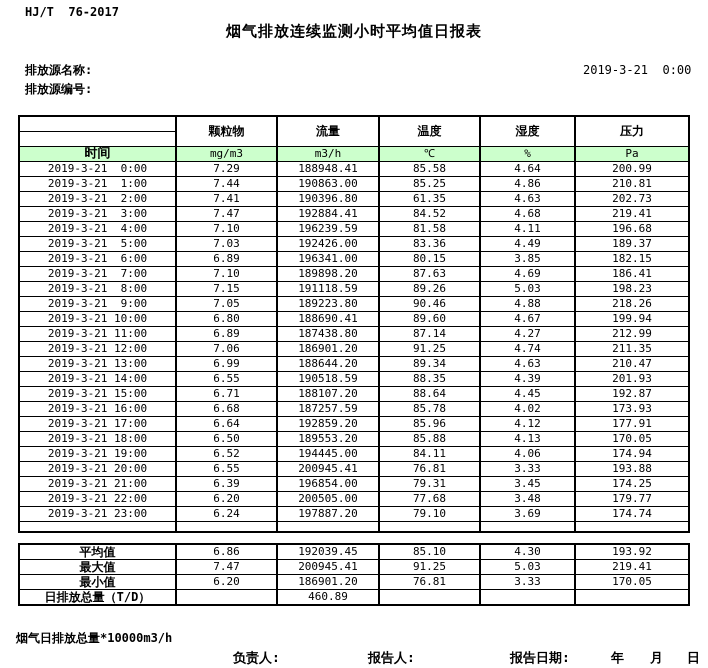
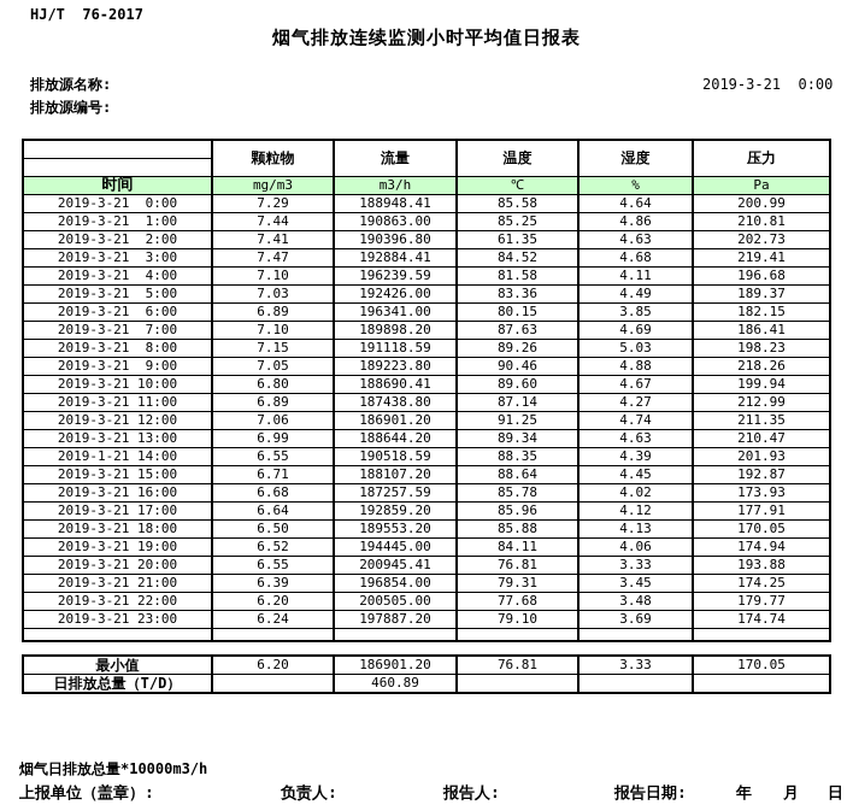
  HJ/T 76-2017
  烟气排放连续监测小时平均值日报表
  排放源名称:
  排放源编号:
  2019-3-21 0:00
  	颗粒物	流量	温度	湿度	压力
  时间	mg/m3	m3/h	℃	%	Pa
  2019-3-21 0:00	7.29	188948.41	85.58	4.64	200.99
  2019-3-21 1:00	7.44	190863.00	85.25	4.86	210.81
  2019-3-21 2:00	7.41	190396.80	61.35	4.63	202.73
  2019-3-21 3:00	7.47	192884.41	84.52	4.68	219.41
  2019-3-21 4:00	7.10	196239.59	81.58	4.11	196.68
  2019-3-21 5:00	7.03	192426.00	83.36	4.49	189.37
  2019-3-21 6:00	6.89	196341.00	80.15	3.85	182.15
  2019-3-21 7:00	7.10	189898.20	87.63	4.69	186.41
  2019-3-21 8:00	7.15	191118.59	89.26	5.03	198.23
  2019-3-21 9:00	7.05	189223.80	90.46	4.88	218.26
  2019-3-21 10:00	6.80	188690.41	89.60	4.67	199.94
  2019-3-21 11:00	6.89	187438.80	87.14	4.27	212.99
  2019-3-21 12:00	7.06	186901.20	91.25	4.74	211.35
  2019-3-21 13:00	6.99	188644.20	89.34	4.63	210.47
- 2019-3-21 14:00	6.55	190518.59	88.35	4.39	201.93
+ 2019-1-21 14:00	6.55	190518.59	88.35	4.39	201.93
  2019-3-21 15:00	6.71	188107.20	88.64	4.45	192.87
  2019-3-21 16:00	6.68	187257.59	85.78	4.02	173.93
  2019-3-21 17:00	6.64	192859.20	85.96	4.12	177.91
  2019-3-21 18:00	6.50	189553.20	85.88	4.13	170.05
  2019-3-21 19:00	6.52	194445.00	84.11	4.06	174.94
  2019-3-21 20:00	6.55	200945.41	76.81	3.33	193.88
  2019-3-21 21:00	6.39	196854.00	79.31	3.45	174.25
  2019-3-21 22:00	6.20	200505.00	77.68	3.48	179.77
  2019-3-21 23:00	6.24	197887.20	79.10	3.69	174.74
- 平均值	6.86	192039.45	85.10	4.30	193.92
- 最大值	7.47	200945.41	91.25	5.03	219.41
  最小值	6.20	186901.20	76.81	3.33	170.05
  日排放总量（T/D）		460.89
  烟气日排放总量*10000m3/h
+ 上报单位（盖章）:
  负责人:
  报告人:
  报告日期:
  年
  月
  日
